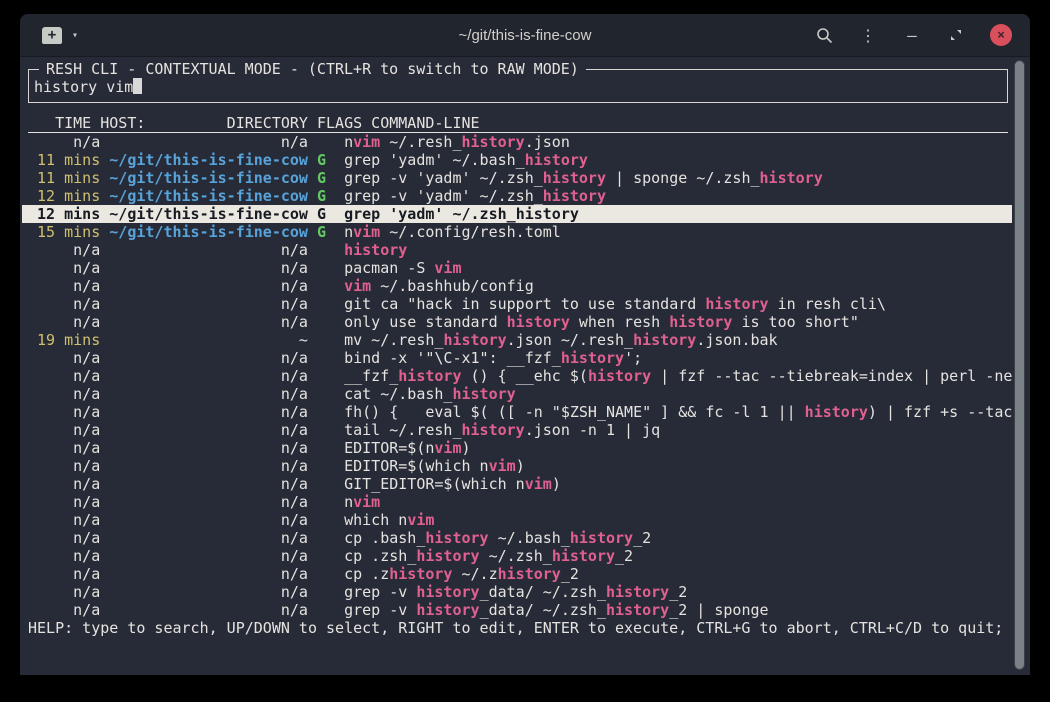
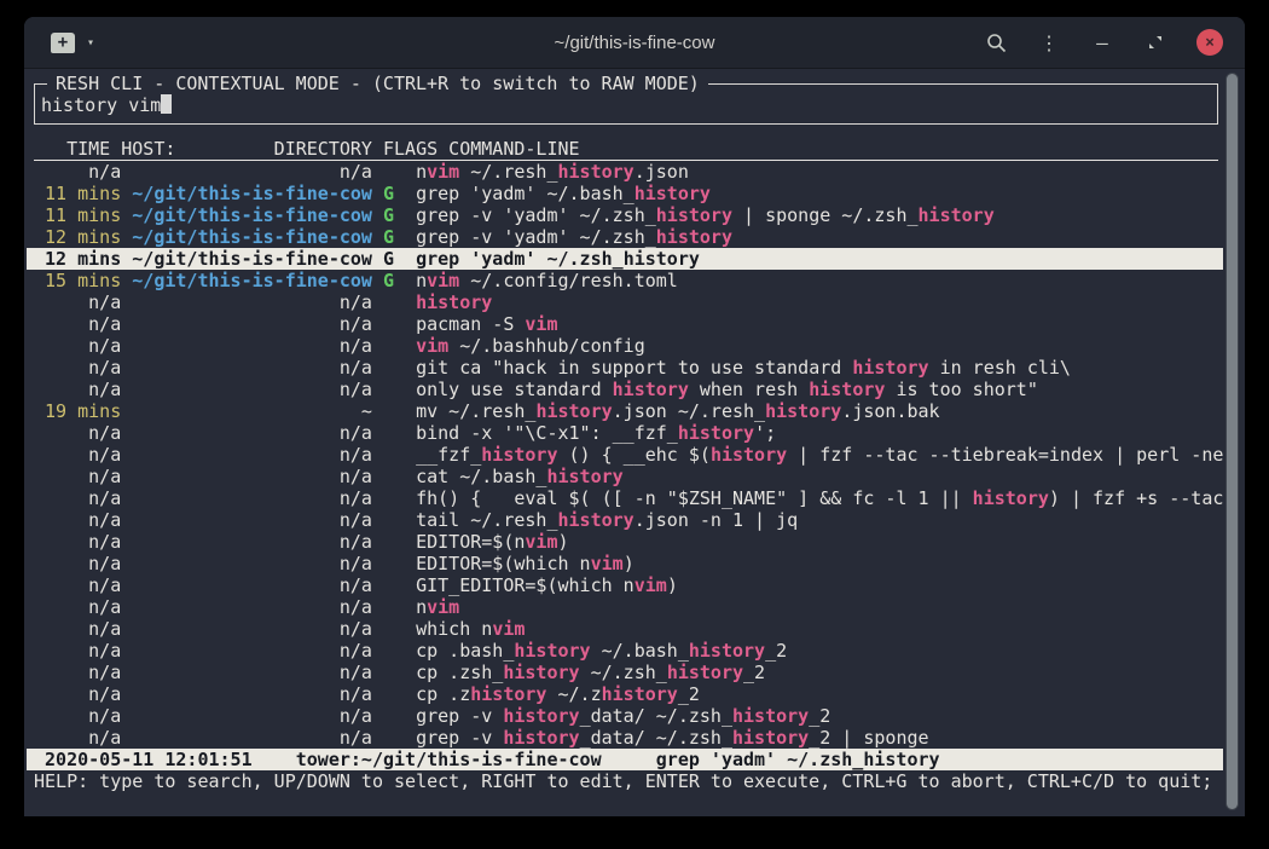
  +
  ▾
  ~/git/this-is-fine-cow
  ⋮
  –
  ×
  RESH CLI - CONTEXTUAL MODE - (CTRL+R to switch to RAW MODE)
  history vim
  TIME HOST: DIRECTORY FLAGS COMMAND-LINE
  n/a n/a nvim ~/.resh_history.json
  11 mins ~/git/this-is-fine-cow G grep 'yadm' ~/.bash_history
  11 mins ~/git/this-is-fine-cow G grep -v 'yadm' ~/.zsh_history | sponge ~/.zsh_history
  12 mins ~/git/this-is-fine-cow G grep -v 'yadm' ~/.zsh_history
  12 mins ~/git/this-is-fine-cow G grep 'yadm' ~/.zsh_history
  15 mins ~/git/this-is-fine-cow G nvim ~/.config/resh.toml
  n/a n/a history
  n/a n/a pacman -S vim
  n/a n/a vim ~/.bashhub/config
  n/a n/a git ca "hack in support to use standard history in resh cli\
  n/a n/a only use standard history when resh history is too short"
  19 mins ~ mv ~/.resh_history.json ~/.resh_history.json.bak
  n/a n/a bind -x '"\C-x1": __fzf_history';
  n/a n/a __fzf_history () { __ehc $(history | fzf --tac --tiebreak=index | perl -ne
  n/a n/a cat ~/.bash_history
  n/a n/a fh() { eval $( ([ -n "$ZSH_NAME" ] && fc -l 1 || history) | fzf +s --tac
  n/a n/a tail ~/.resh_history.json -n 1 | jq
  n/a n/a EDITOR=$(nvim)
  n/a n/a EDITOR=$(which nvim)
  n/a n/a GIT_EDITOR=$(which nvim)
  n/a n/a nvim
  n/a n/a which nvim
  n/a n/a cp .bash_history ~/.bash_history_2
  n/a n/a cp .zsh_history ~/.zsh_history_2
  n/a n/a cp .zhistory ~/.zhistory_2
  n/a n/a grep -v history_data/ ~/.zsh_history_2
  n/a n/a grep -v history_data/ ~/.zsh_history_2 | sponge
+ 2020-05-11 12:01:51 tower:~/git/this-is-fine-cow grep 'yadm' ~/.zsh_history
  HELP: type to search, UP/DOWN to select, RIGHT to edit, ENTER to execute, CTRL+G to abort, CTRL+C/D to quit;
